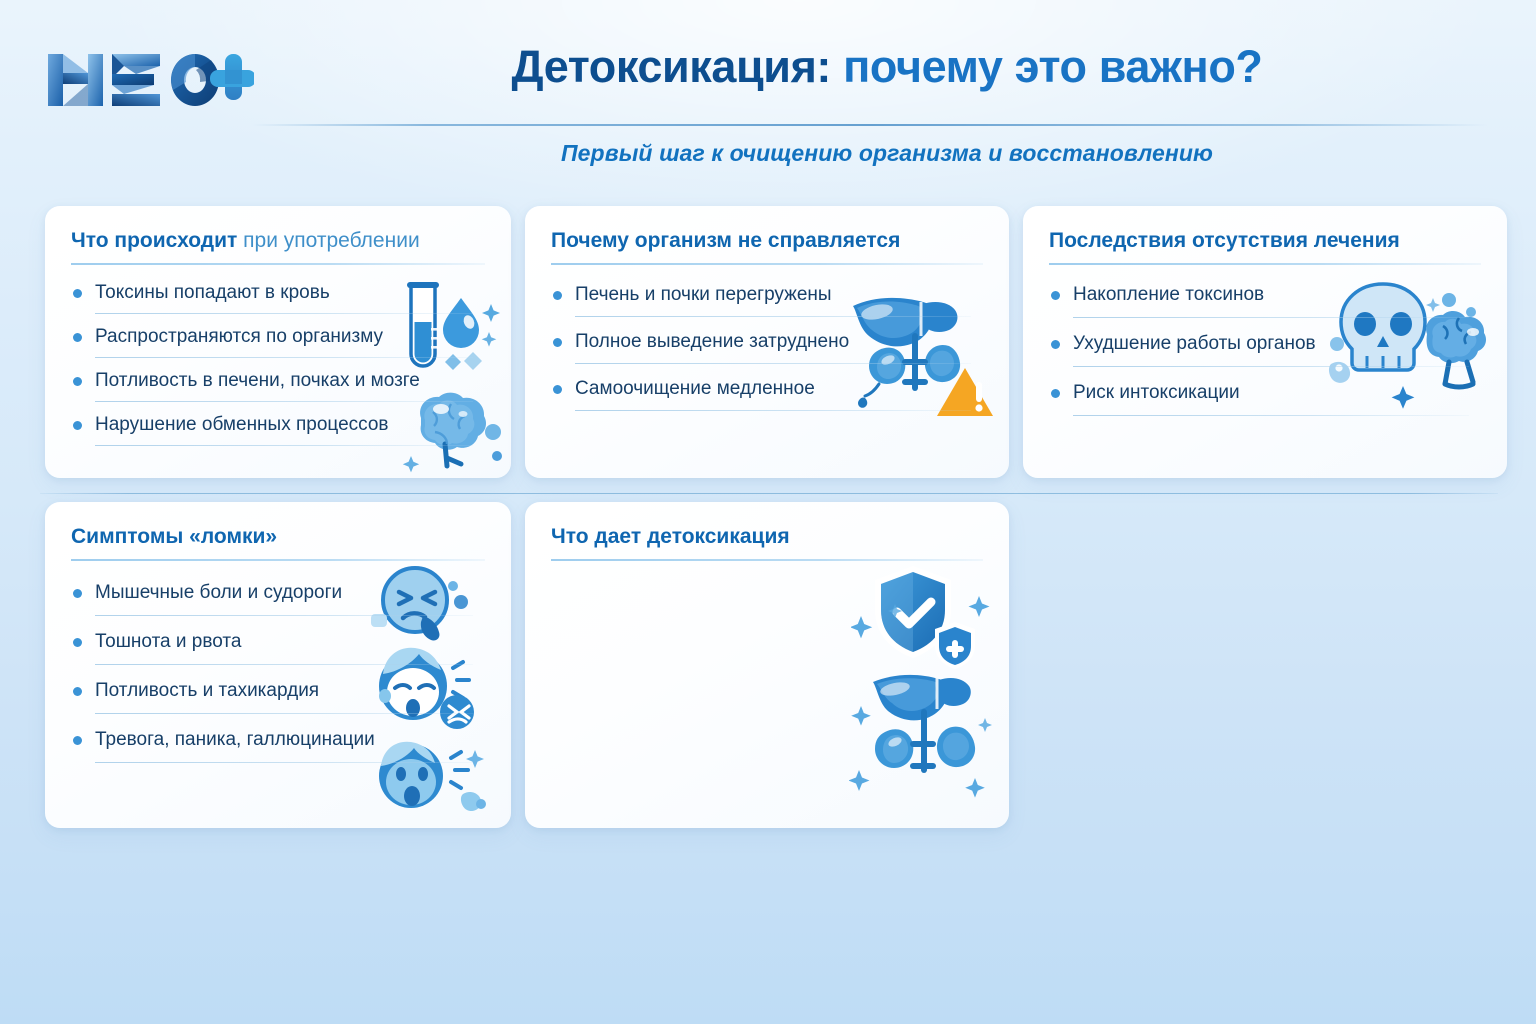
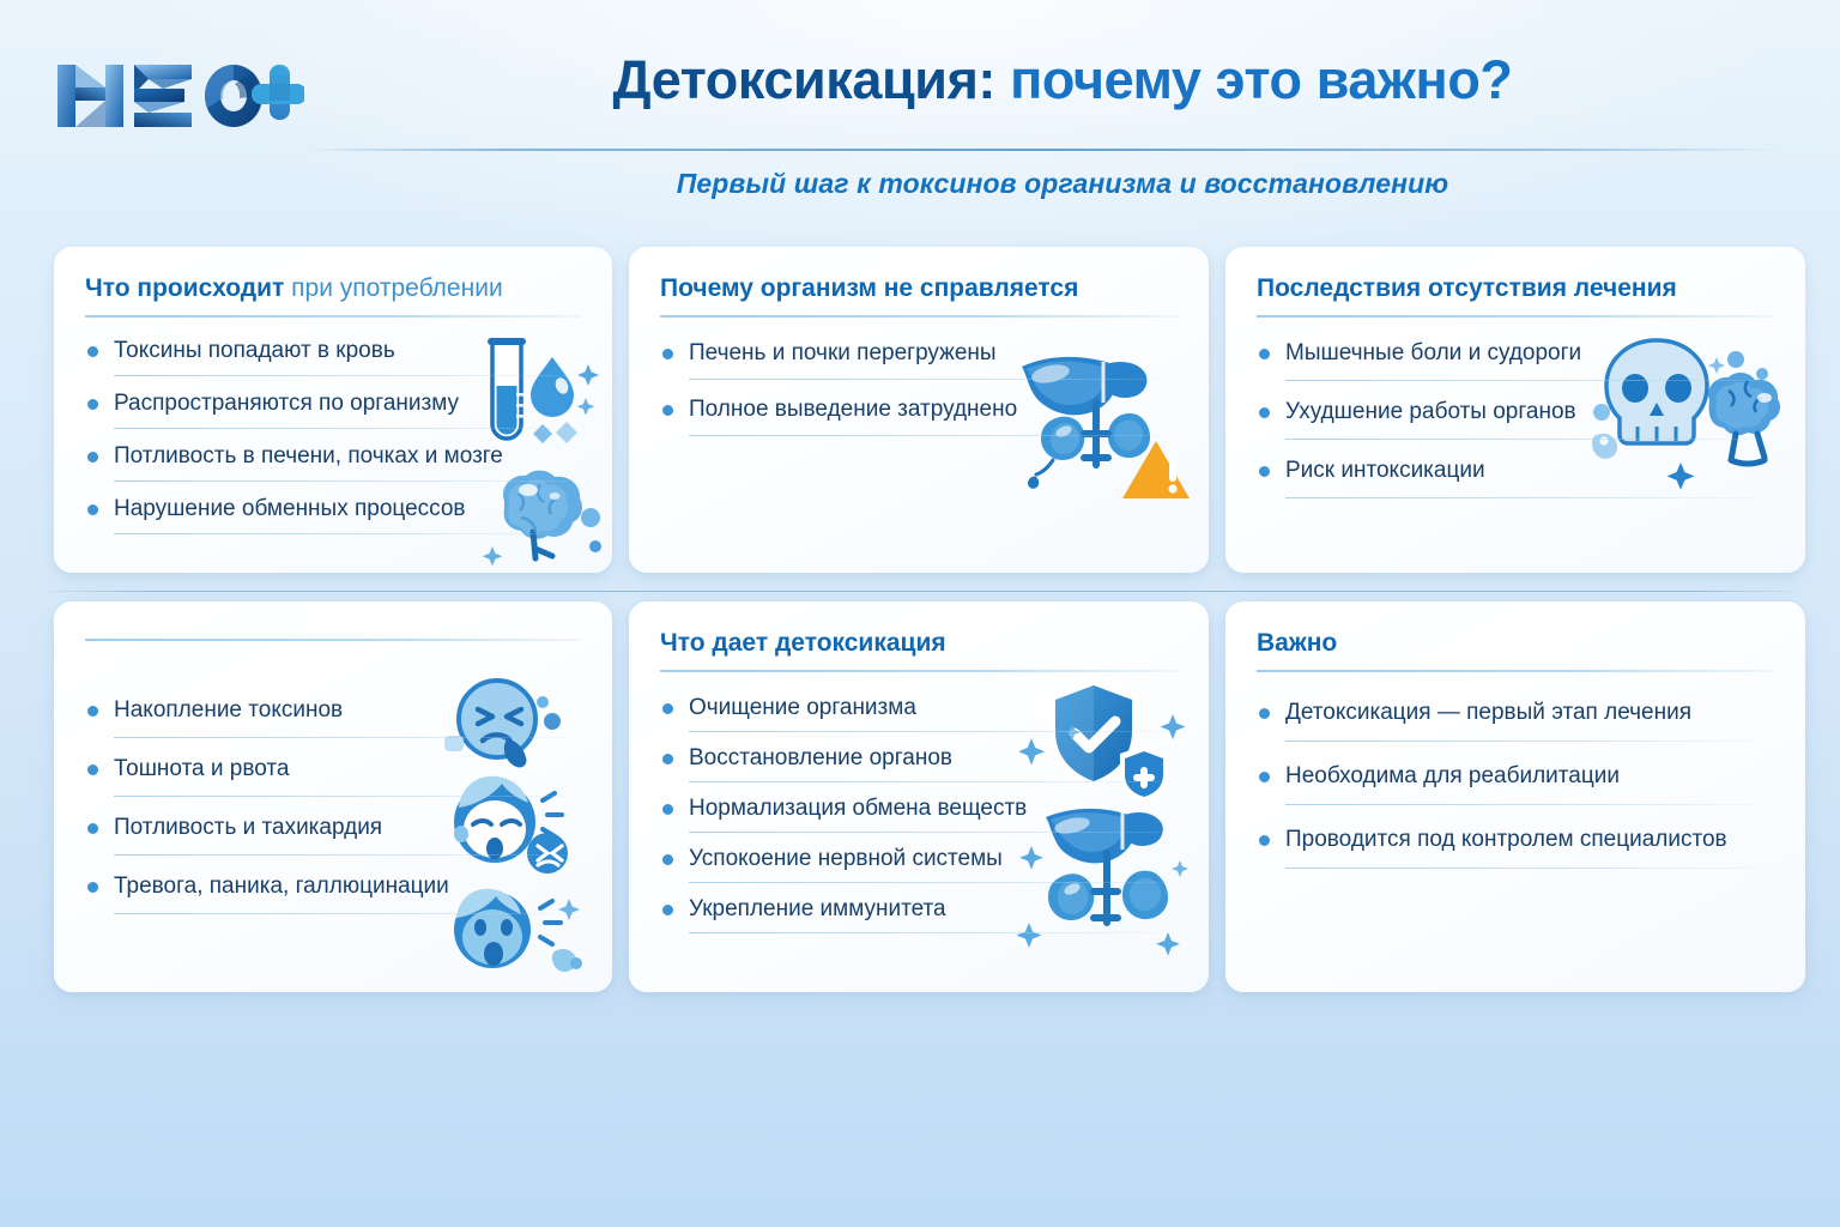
  Детоксикация: почему это важно?
- Первый шаг к очищению организма и восстановлению
+ Первый шаг к токсинов организма и восстановлению
  Что происходит при употреблении
  Токсины попадают в кровь
  Распространяются по организму
  Потливость в печени, почках и мозге
  Нарушение обменных процессов
  Почему организм не справляется
  Печень и почки перегружены
  Полное выведение затруднено
- Самоочищение медленное
  Последствия отсутствия лечения
- Накопление токсинов
+ Мышечные боли и судороги
  Ухудшение работы органов
  Риск интоксикации
- Симптомы «ломки»
- Мышечные боли и судороги
+ Накопление токсинов
  Тошнота и рвота
  Потливость и тахикардия
  Тревога, паника, галлюцинации
  Что дает детоксикация
+ Очищение организма
+ Восстановление органов
+ Нормализация обмена веществ
+ Успокоение нервной системы
+ Укрепление иммунитета
+ Важно
+ Детоксикация — первый этап лечения
+ Необходима для реабилитации
+ Проводится под контролем специалистов
